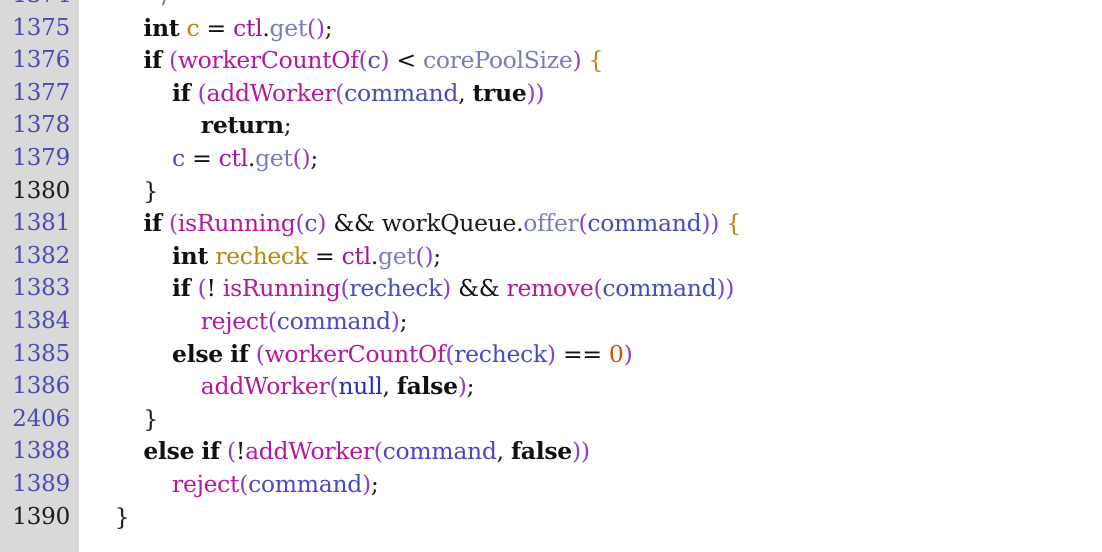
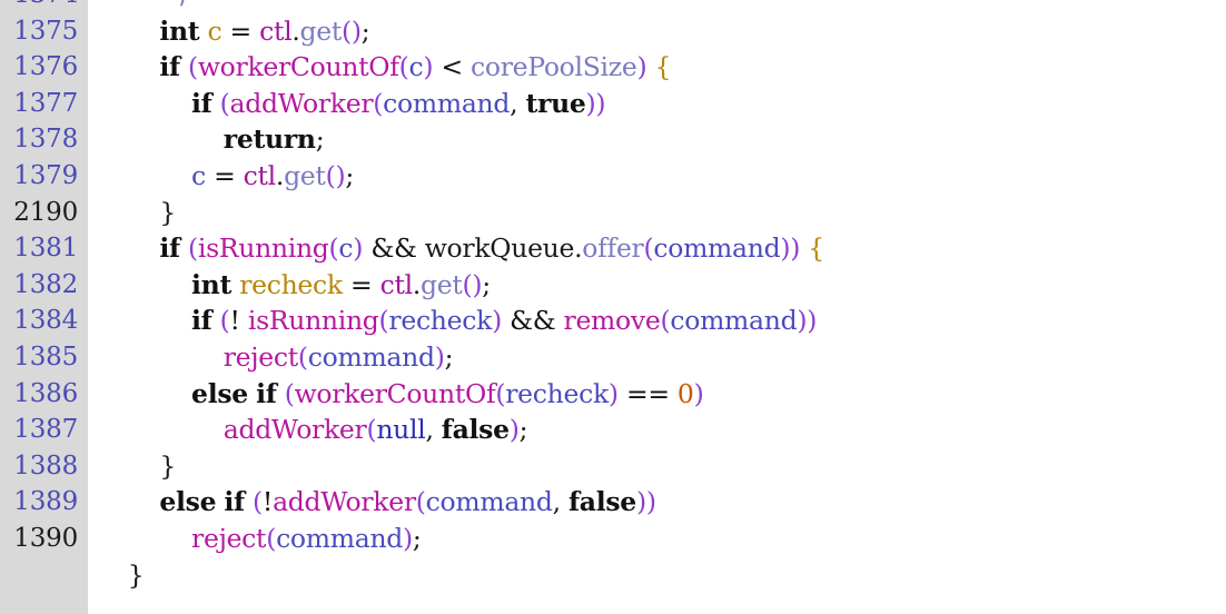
  1375
  1376
  1377
  1378
  1379
- 1380
+ 2190
  1381
  1382
- 1383
  1384
  1385
  1386
- 2406
+ 1387
  1388
  1389
  1390
  int c = ctl.get();
  if (workerCountOf(c) < corePoolSize) {
  if (addWorker(command, true))
  return;
  c = ctl.get();
  }
  if (isRunning(c) && workQueue.offer(command)) {
  int recheck = ctl.get();
  if (! isRunning(recheck) && remove(command))
  reject(command);
  else if (workerCountOf(recheck) == 0)
  addWorker(null, false);
  }
  else if (!addWorker(command, false))
  reject(command);
  }
